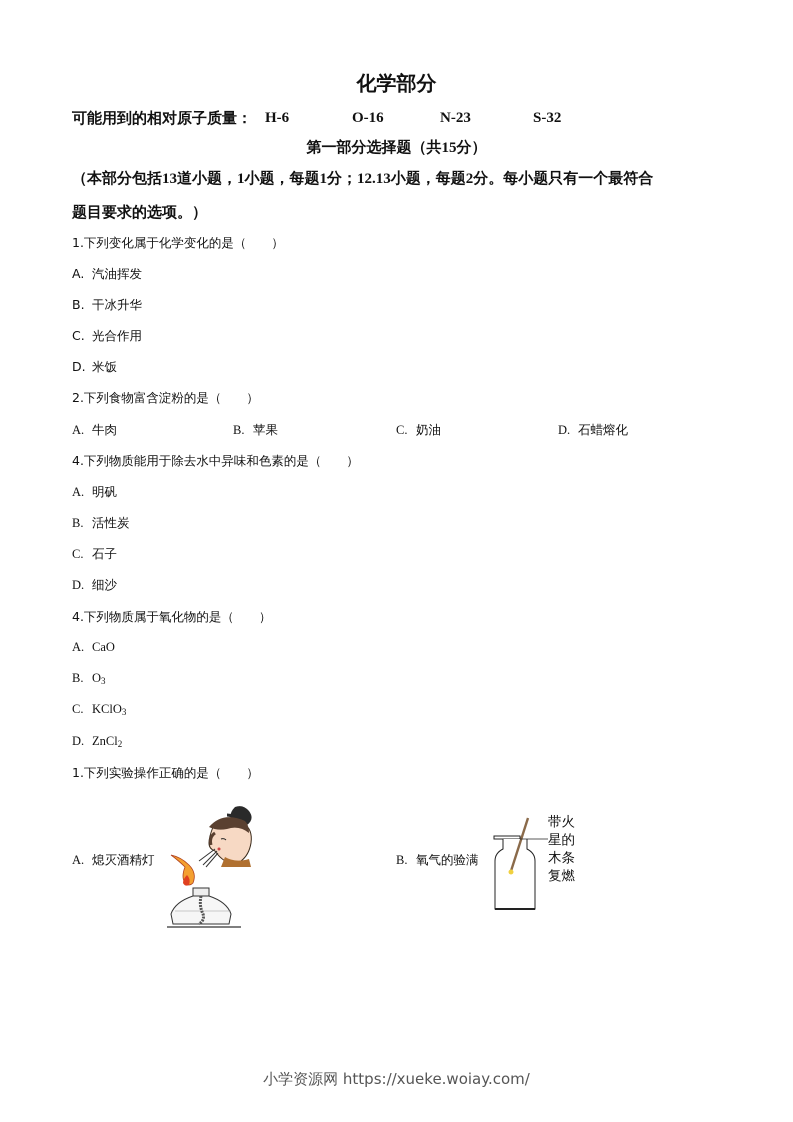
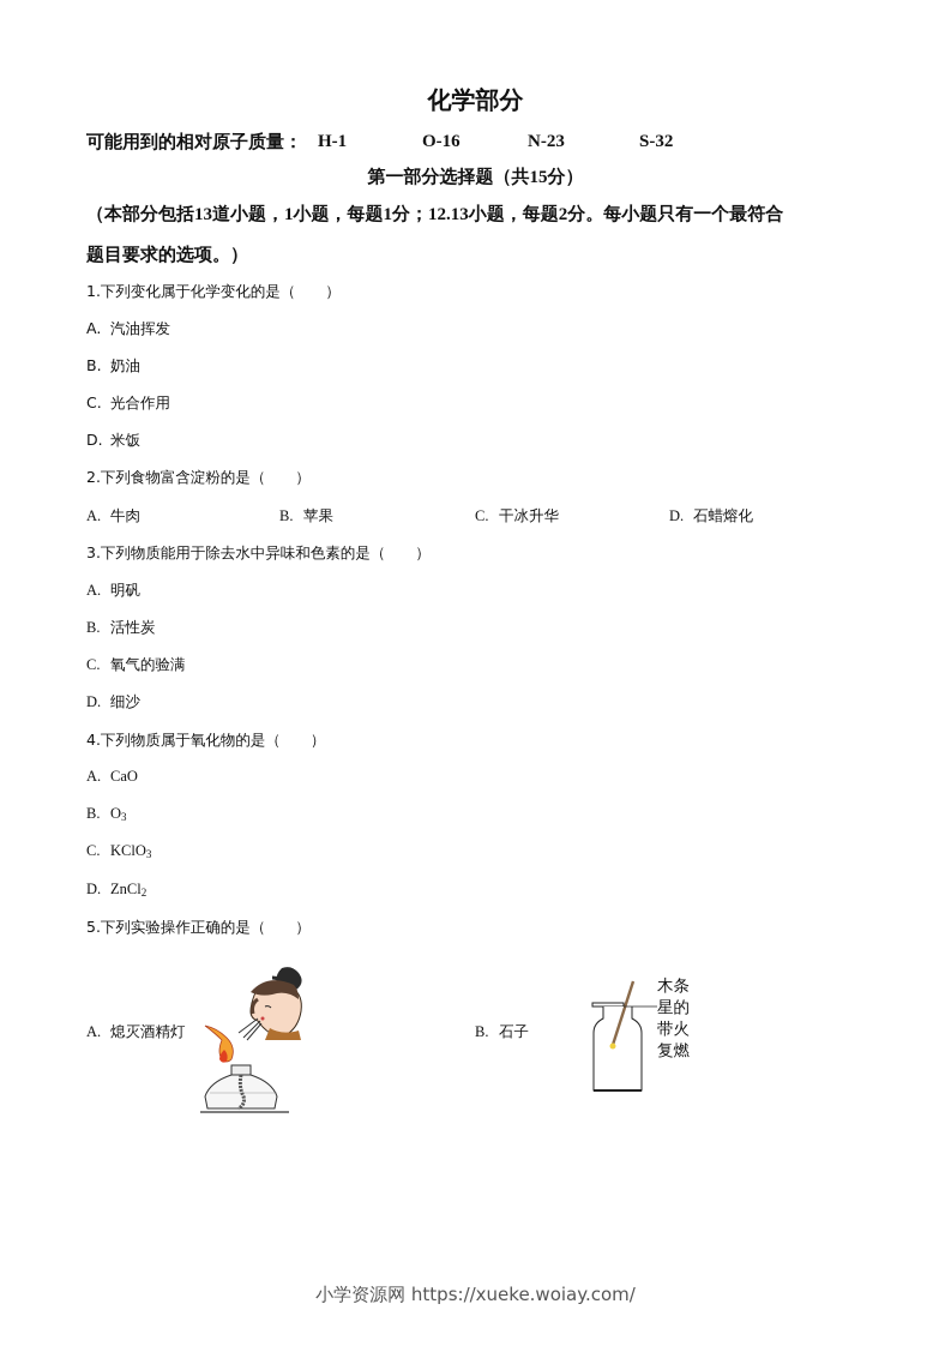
  化学部分
  可能用到的相对原子质量：
- H-6
+ H-1
  O-16
  N-23
  S-32
  第一部分选择题（共15分）
  （本部分包括13道小题，1小题，每题1分；12.13小题，每题2分。每小题只有一个最符合
  题目要求的选项。）
  1.下列变化属于化学变化的是（ ）
  A. 汽油挥发
- B. 干冰升华
+ B. 奶油
  C. 光合作用
  D. 米饭
  2.下列食物富含淀粉的是（ ）
  A. 牛肉
  B. 苹果
- C. 奶油
+ C. 干冰升华
  D. 石蜡熔化
- 4.下列物质能用于除去水中异味和色素的是（ ）
+ 3.下列物质能用于除去水中异味和色素的是（ ）
  A. 明矾
  B. 活性炭
- C. 石子
+ C. 氧气的验满
  D. 细沙
  4.下列物质属于氧化物的是（ ）
  A. CaO
  B. O3
  C. KClO3
  D. ZnCl2
- 1.下列实验操作正确的是（ ）
+ 5.下列实验操作正确的是（ ）
  A. 熄灭酒精灯
- B. 氧气的验满
+ B. 石子
- 带火
+ 木条
  星的
- 木条
+ 带火
  复燃
  小学资源网 https://xueke.woiay.com/
